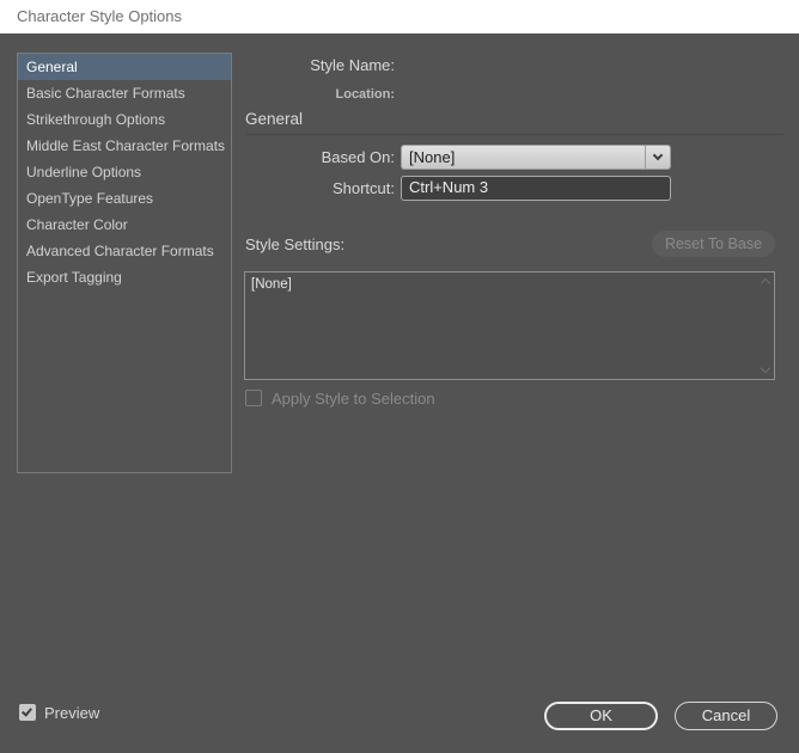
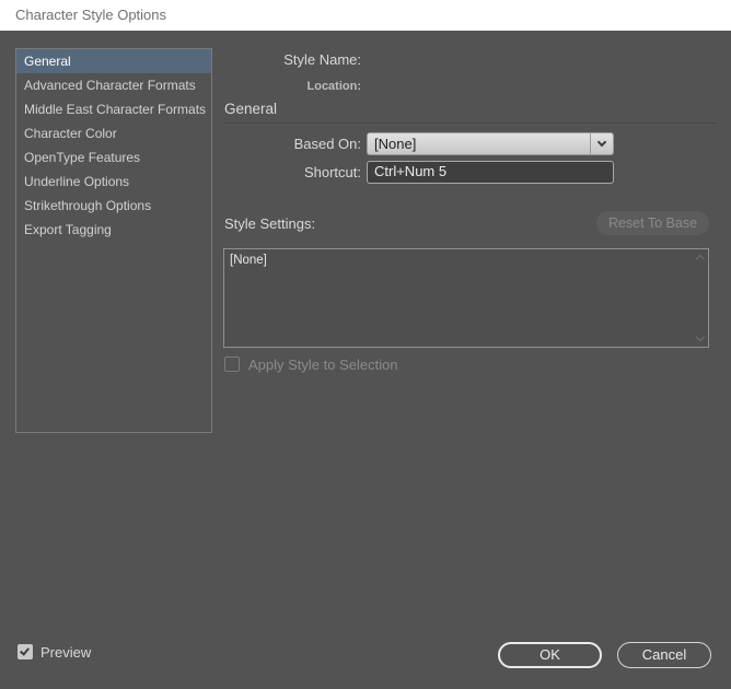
  Character Style Options
  General
- Basic Character Formats
- Strikethrough Options
+ Advanced Character Formats
  Middle East Character Formats
- Underline Options
+ Character Color
  OpenType Features
- Character Color
+ Underline Options
- Advanced Character Formats
+ Strikethrough Options
  Export Tagging
  Style Name:
  Location:
  General
  Based On:
  [None]
  Shortcut:
- Ctrl+Num 3
+ Ctrl+Num 5
  Style Settings:
  Reset To Base
  [None]
  Apply Style to Selection
  Preview
  OK
  Cancel
